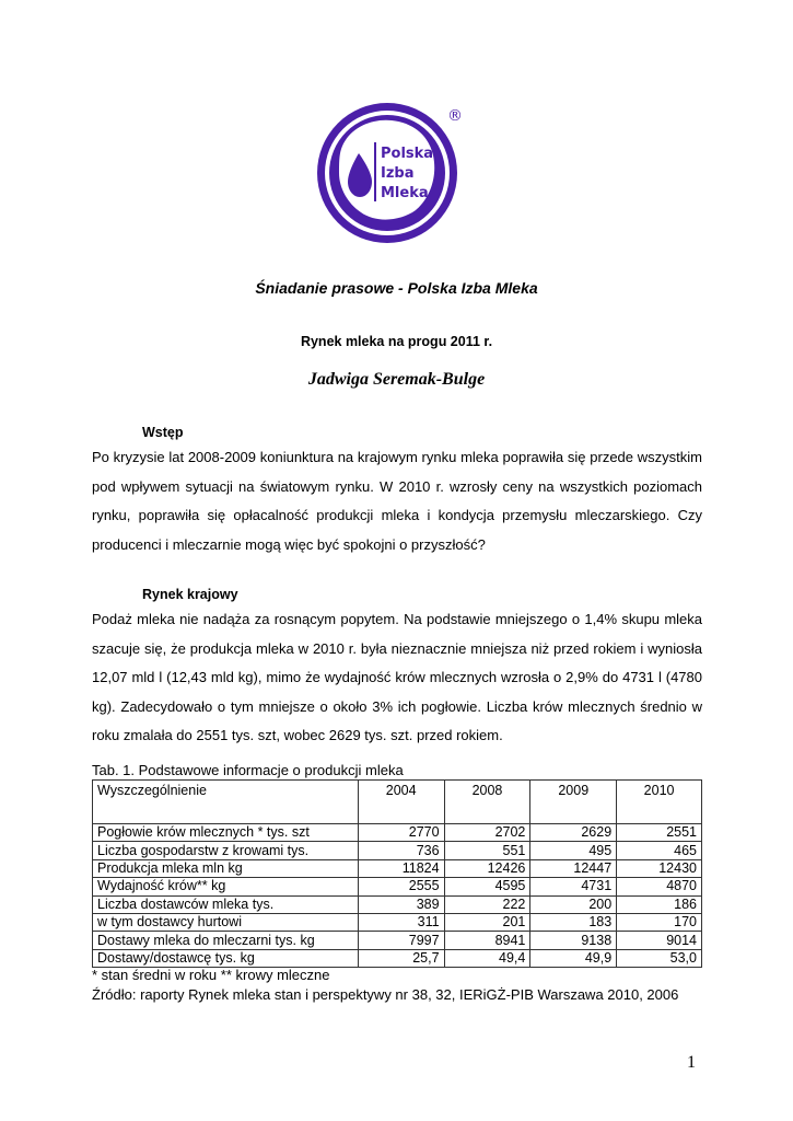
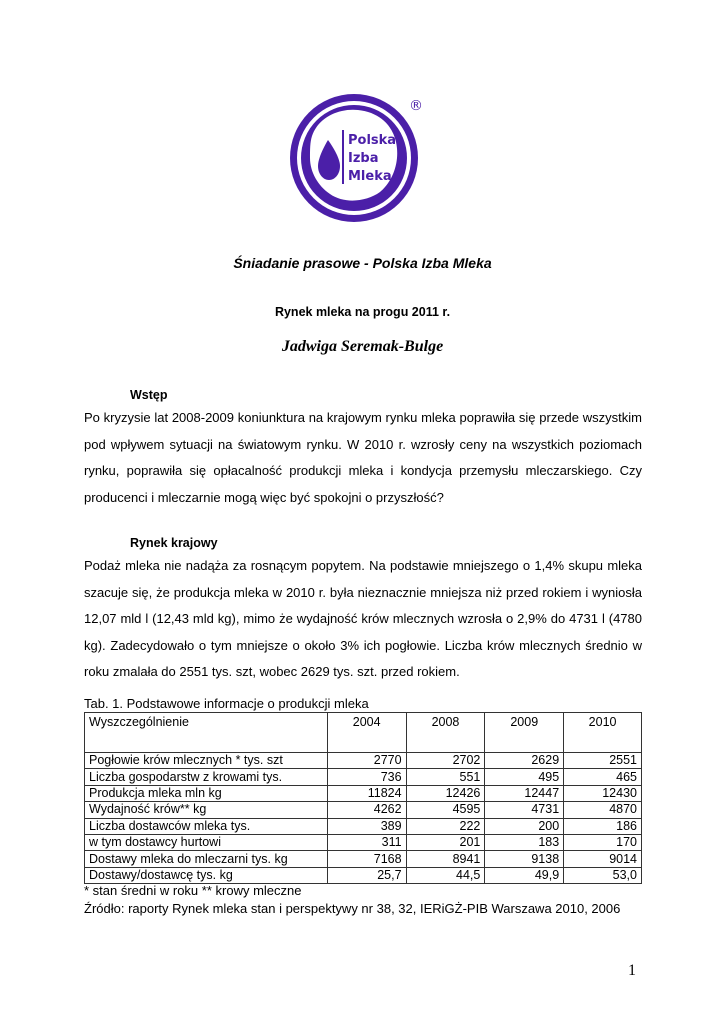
  Polska
  Izba
  Mleka
  ®
  Śniadanie prasowe - Polska Izba Mleka
  Rynek mleka na progu 2011 r.
  Jadwiga Seremak-Bulge
  Wstęp
  Po kryzysie lat 2008-2009 koniunktura na krajowym rynku mleka poprawiła się przede wszystkim pod wpływem sytuacji na światowym rynku. W 2010 r. wzrosły ceny na wszystkich poziomach rynku, poprawiła się opłacalność produkcji mleka i kondycja przemysłu mleczarskiego. Czy producenci i mleczarnie mogą więc być spokojni o przyszłość?
  Rynek krajowy
  Podaż mleka nie nadąża za rosnącym popytem. Na podstawie mniejszego o 1,4% skupu mleka szacuje się, że produkcja mleka w 2010 r. była nieznacznie mniejsza niż przed rokiem i wyniosła 12,07 mld l (12,43 mld kg), mimo że wydajność krów mlecznych wzrosła o 2,9% do 4731 l (4780 kg). Zadecydowało o tym mniejsze o około 3% ich pogłowie. Liczba krów mlecznych średnio w roku zmalała do 2551 tys. szt, wobec 2629 tys. szt. przed rokiem.
  Tab. 1. Podstawowe informacje o produkcji mleka
  Wyszczególnienie	2004	2008	2009	2010
  Pogłowie krów mlecznych * tys. szt	2770	2702	2629	2551
  Liczba gospodarstw z krowami tys.	736	551	495	465
  Produkcja mleka mln kg	11824	12426	12447	12430
- Wydajność krów** kg	2555	4595	4731	4870
+ Wydajność krów** kg	4262	4595	4731	4870
  Liczba dostawców mleka tys.	389	222	200	186
  w tym dostawcy hurtowi	311	201	183	170
- Dostawy mleka do mleczarni tys. kg	7997	8941	9138	9014
+ Dostawy mleka do mleczarni tys. kg	7168	8941	9138	9014
- Dostawy/dostawcę tys. kg	25,7	49,4	49,9	53,0
+ Dostawy/dostawcę tys. kg	25,7	44,5	49,9	53,0
  * stan średni w roku ** krowy mleczne
  Źródło: raporty Rynek mleka stan i perspektywy nr 38, 32, IERiGŻ-PIB Warszawa 2010, 2006
  1
